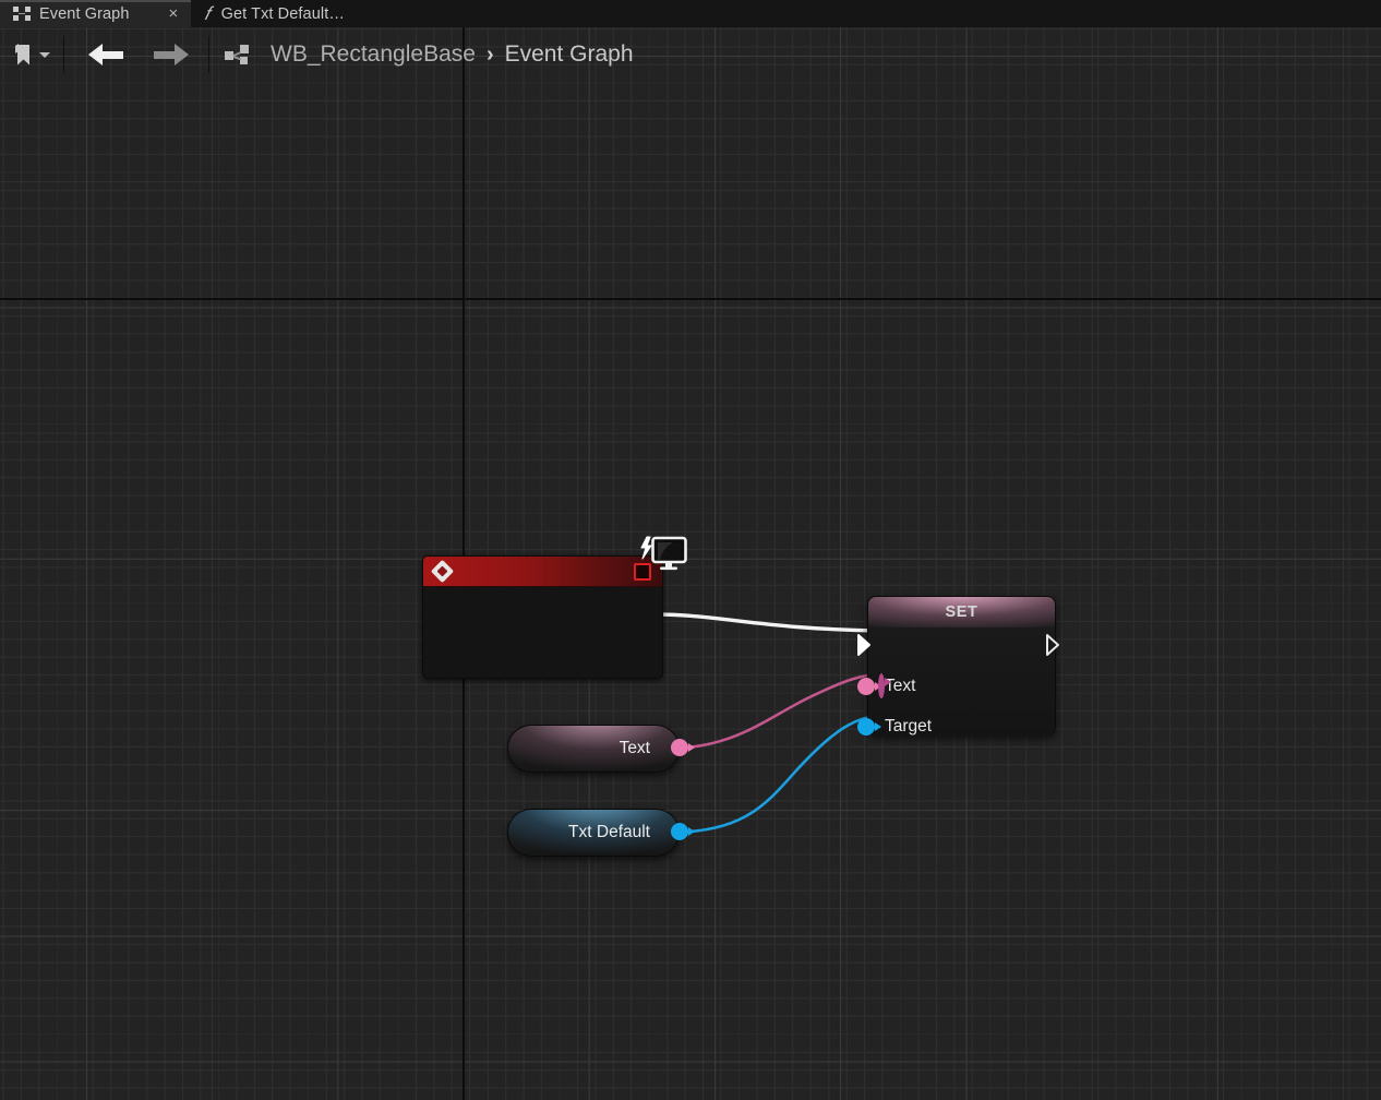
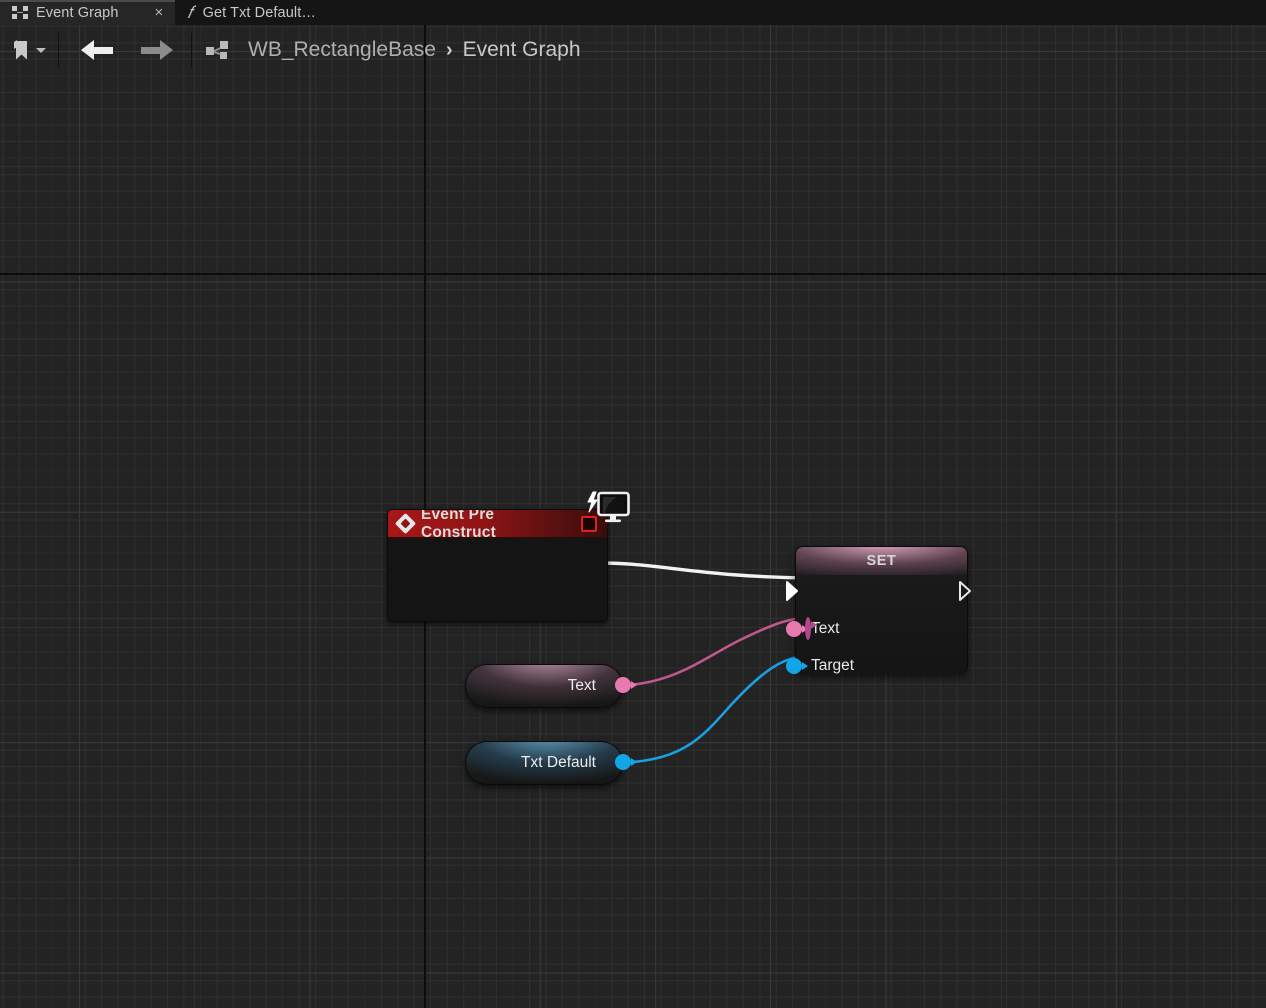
  Event Graph
  ×
  𝑓
  Get Txt Default…
  WB_RectangleBase
  ›
  Event Graph
+ Event Pre Construct
  SET
  Text
  Target
  Text
  Txt Default
